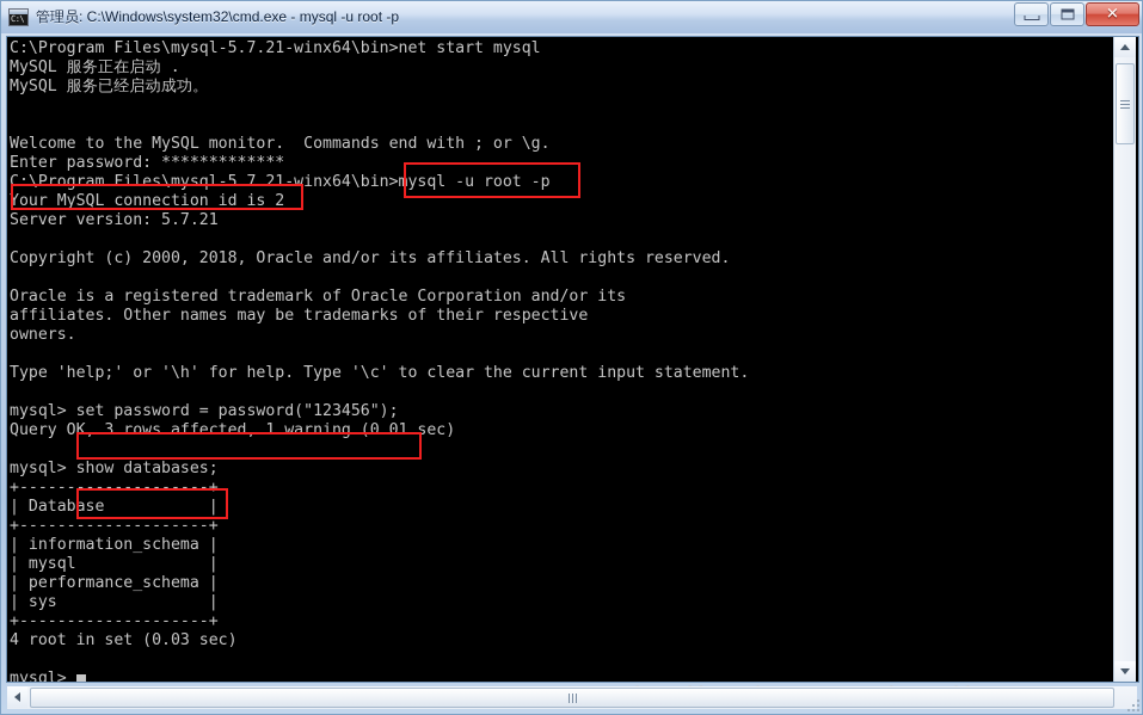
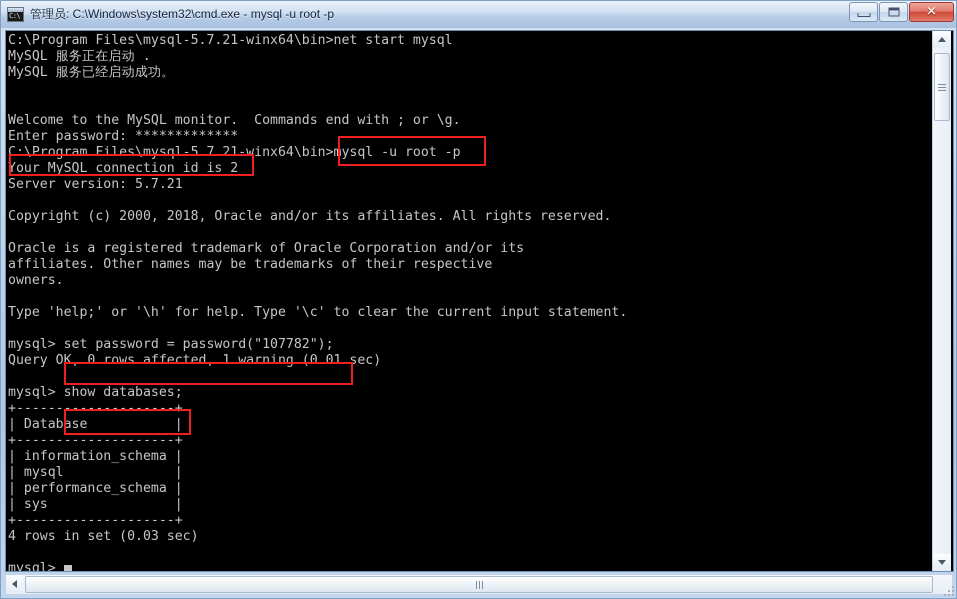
  C:\
  管理员: C:\Windows\system32\cmd.exe - mysql -u root -p
  ✕
  C:\Program Files\mysql-5.7.21-winx64\bin>net start mysql
  MySQL 服务正在启动 .
  MySQL 服务已经启动成功。
  Welcome to the MySQL monitor. Commands end with ; or \g.
  Enter password: *************
  C:\Program Files\mysql-5.7.21-winx64\bin>mysql -u root -p
  Your MySQL connection id is 2
  Server version: 5.7.21
  Copyright (c) 2000, 2018, Oracle and/or its affiliates. All rights reserved.
  Oracle is a registered trademark of Oracle Corporation and/or its
  affiliates. Other names may be trademarks of their respective
  owners.
  Type 'help;' or '\h' for help. Type '\c' to clear the current input statement.
- mysql> set password = password("123456");
+ mysql> set password = password("107782");
- Query OK, 3 rows affected, 1 warning (0.01 sec)
+ Query OK, 0 rows affected, 1 warning (0.01 sec)
  mysql> show databases;
  +--------------------+
  | Database |
  +--------------------+
  | information_schema |
  | mysql |
  | performance_schema |
  | sys |
  +--------------------+
- 4 root in set (0.03 sec)
+ 4 rows in set (0.03 sec)
  mysql>
